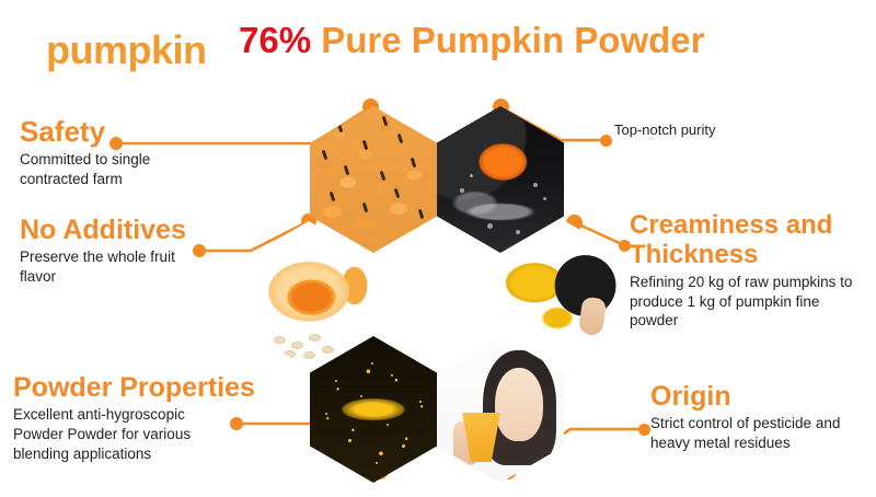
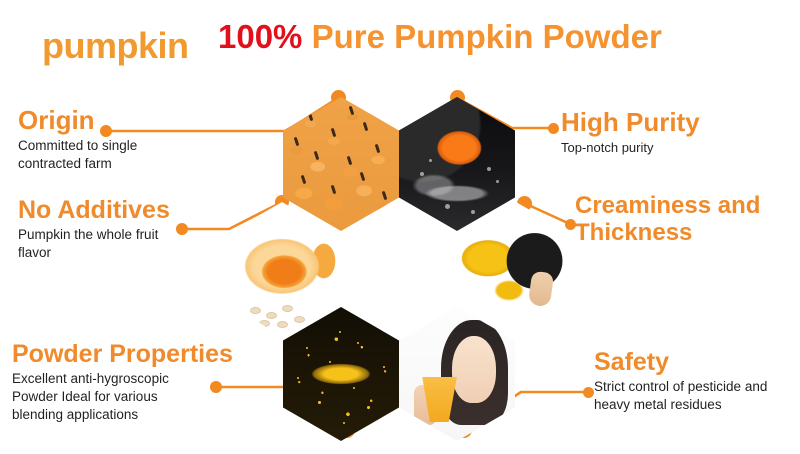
  pumpkin
- 76% Pure Pumpkin Powder
+ 100% Pure Pumpkin Powder
- Safety
+ Origin
  Committed to single contracted farm
  No Additives
- Preserve the whole fruit flavor
+ Pumpkin the whole fruit flavor
  Powder Properties
- Excellent anti-hygroscopic Powder Powder for various blending applications
+ Excellent anti-hygroscopic Powder Ideal for various blending applications
+ High Purity
  Top-notch purity
  Creaminess and Thickness
- Refining 20 kg of raw pumpkins to produce 1 kg of pumpkin fine powder
- Origin
+ Safety
  Strict control of pesticide and heavy metal residues
